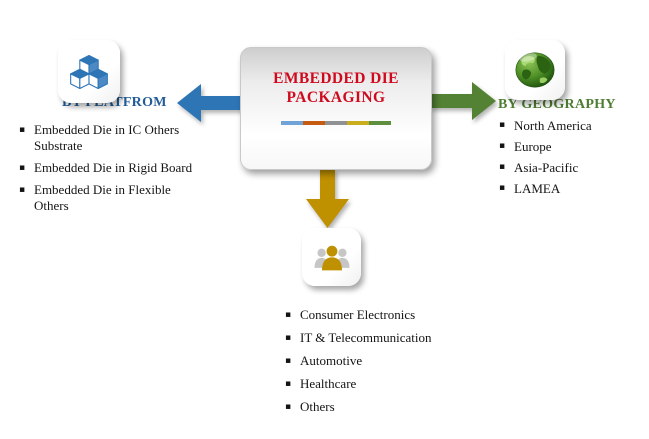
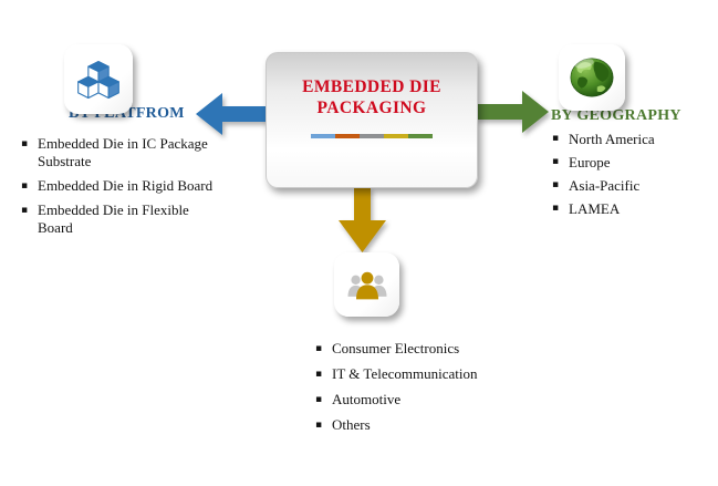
  EMBEDDED DIE
  PACKAGING
- Embedded Die in IC Others Substrate
+ Embedded Die in IC Package Substrate
  Embedded Die in Rigid Board
- Embedded Die in Flexible Others
+ Embedded Die in Flexible Board
  BY GEOGRAPHY
  North America
  Europe
  Asia-Pacific
  LAMEA
  Consumer Electronics
  IT & Telecommunication
  Automotive
- Healthcare
  Others
